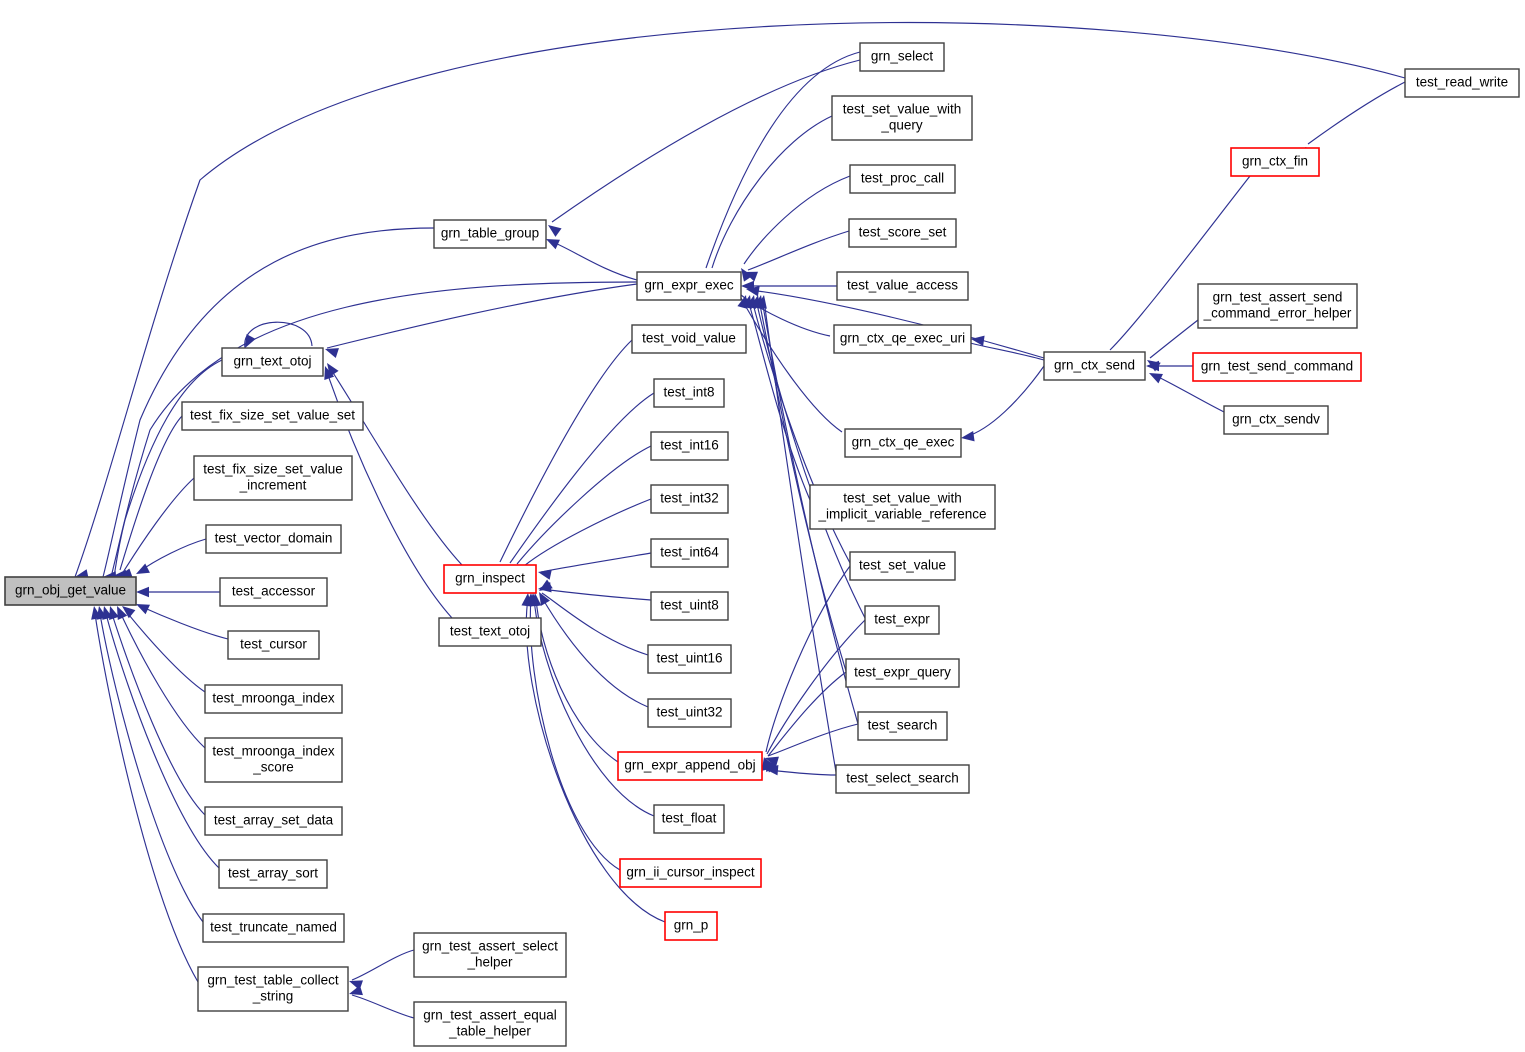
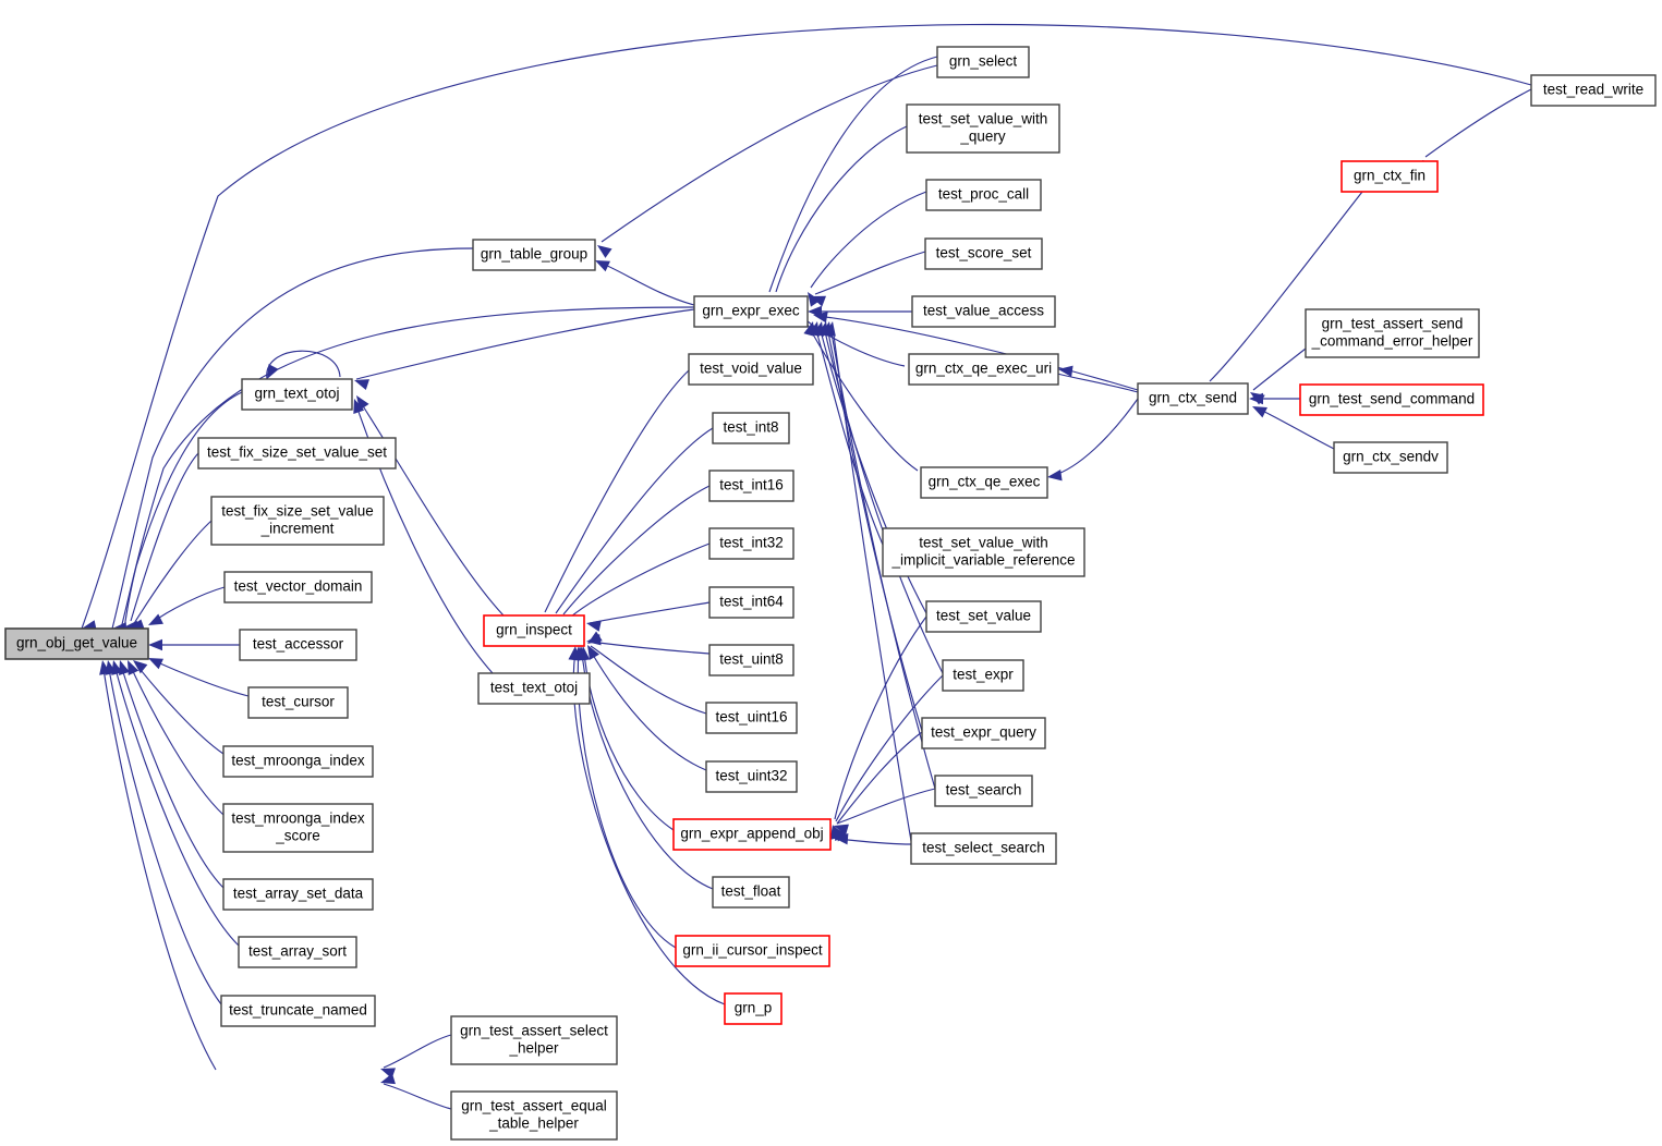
  grn_obj_get_value
  grn_text_otoj
  test_fix_size_set_value_set
  test_fix_size_set_value
  _increment
  test_vector_domain
  test_accessor
  test_cursor
  test_mroonga_index
  test_mroonga_index
  _score
  test_array_set_data
  test_array_sort
  test_truncate_named
- grn_test_table_collect
- _string
  grn_test_assert_select
  _helper
  grn_test_assert_equal
  _table_helper
  grn_table_group
  grn_inspect
  test_text_otoj
  grn_expr_exec
  test_void_value
  test_int8
  test_int16
  test_int32
  test_int64
  test_uint8
  test_uint16
  test_uint32
  grn_expr_append_obj
  test_float
  grn_ii_cursor_inspect
  grn_p
  grn_select
  test_set_value_with
  _query
  test_proc_call
  test_score_set
  test_value_access
  grn_ctx_qe_exec_uri
  grn_ctx_qe_exec
  test_set_value_with
  _implicit_variable_reference
  test_set_value
  test_expr
  test_expr_query
  test_search
  test_select_search
  grn_ctx_send
  grn_ctx_fin
  grn_test_assert_send
  _command_error_helper
  grn_test_send_command
  grn_ctx_sendv
  test_read_write
